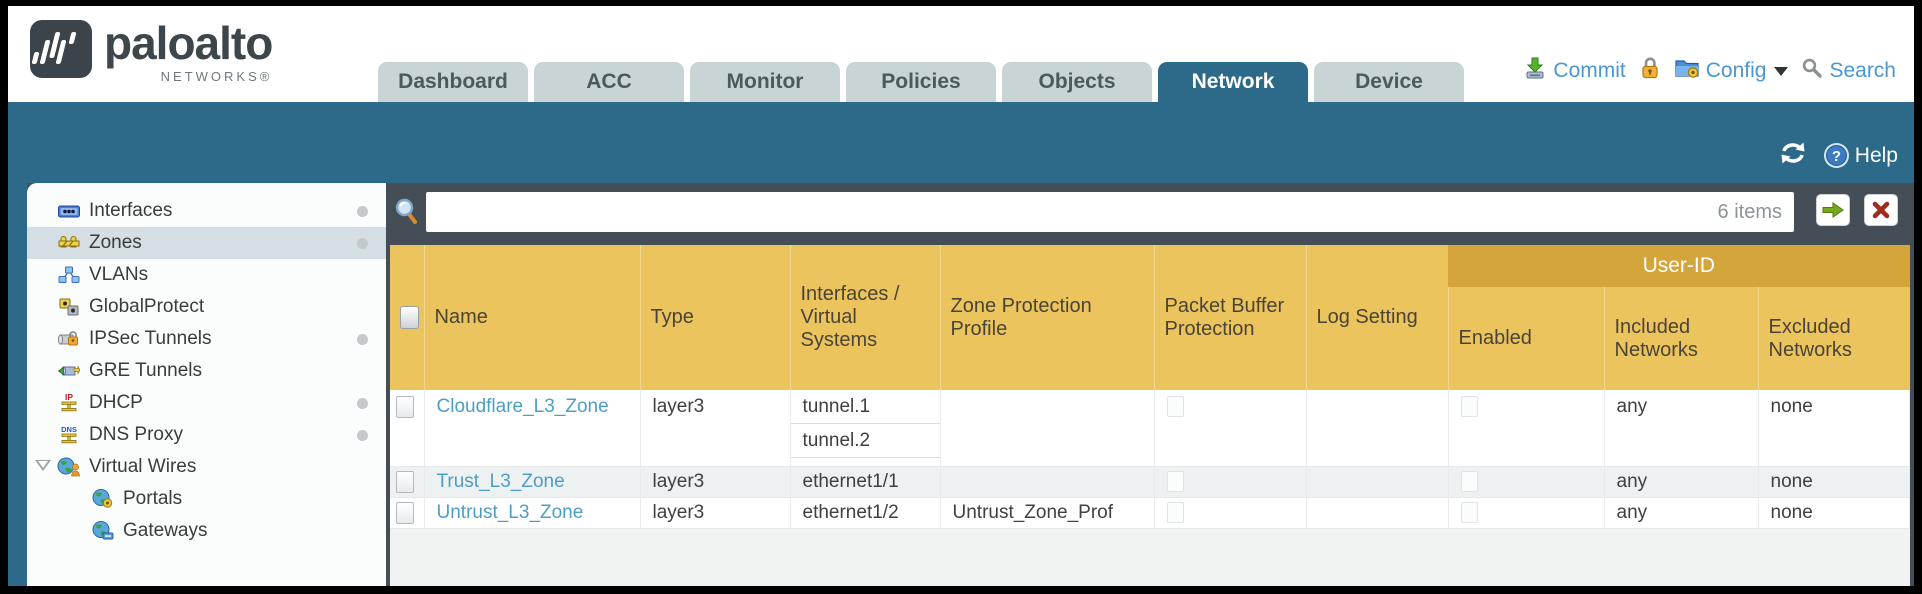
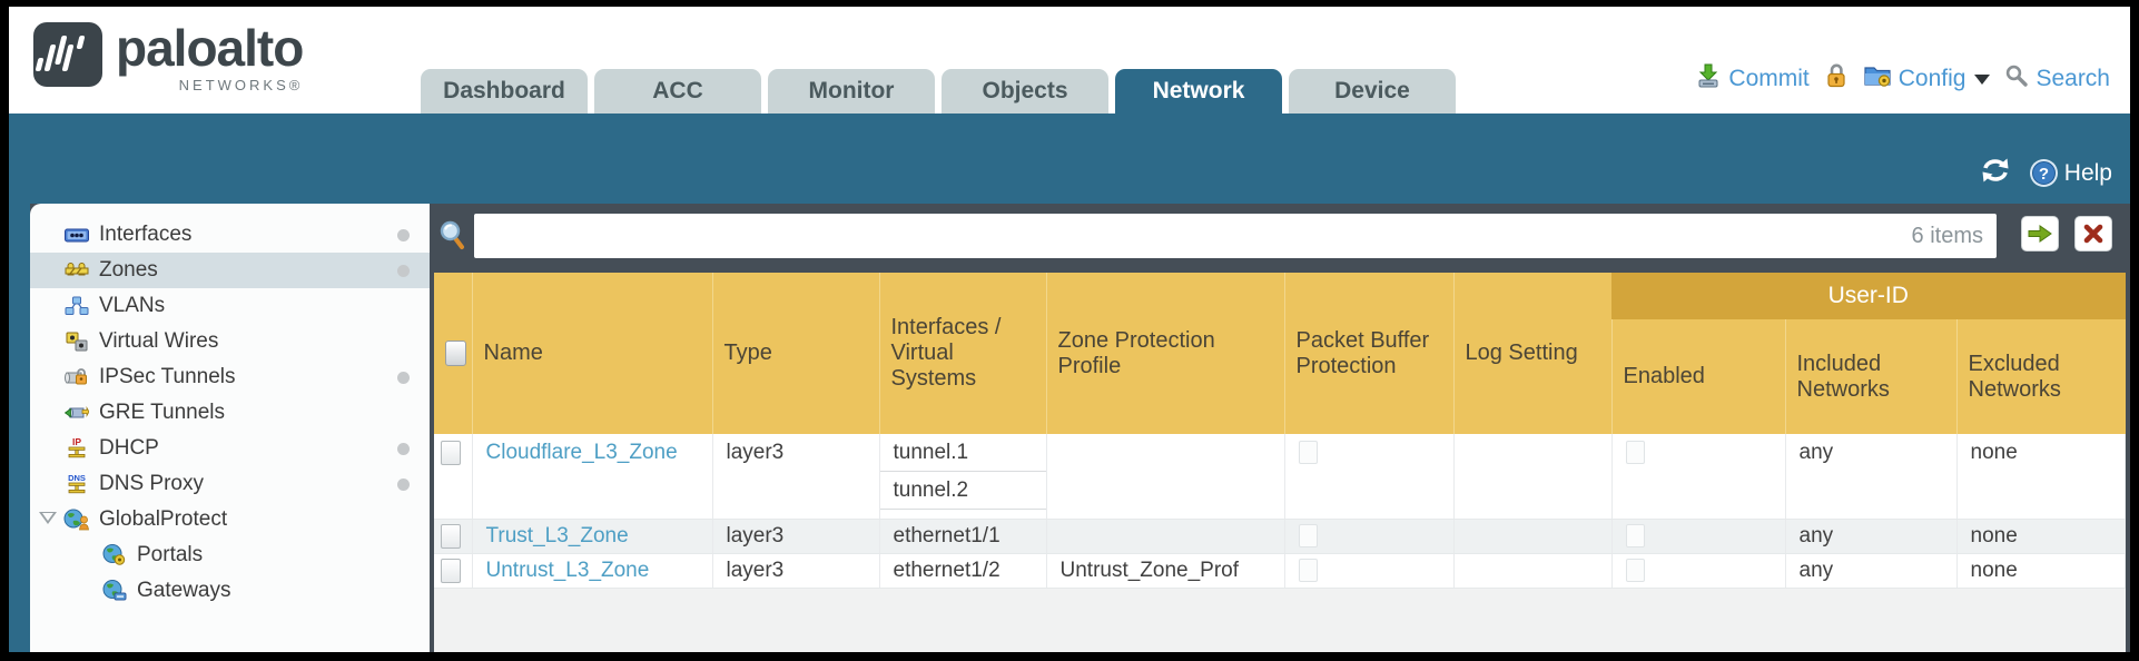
  paloalto
  NETWORKS®
  Dashboard
  ACC
  Monitor
- Policies
  Objects
  Network
  Device
  Commit
  Config
  Search
  ?
  Help
  Interfaces
  Zones
  VLANs
- GlobalProtect
+ Virtual Wires
  IPSec Tunnels
  GRE Tunnels
  IP
  DHCP
  DNS
  DNS Proxy
- Virtual Wires
+ GlobalProtect
  Portals
  Gateways
  6 items
  	Name	Type	Interfaces / Virtual Systems	Zone Protection Profile	Packet Buffer Protection	Log Setting	User-ID
  Enabled	Included Networks	Excluded Networks
  	Cloudflare_L3_Zone	layer3	tunnel.1 tunnel.2					any	none
  	Trust_L3_Zone	layer3	ethernet1/1					any	none
  	Untrust_L3_Zone	layer3	ethernet1/2	Untrust_Zone_Prof				any	none
